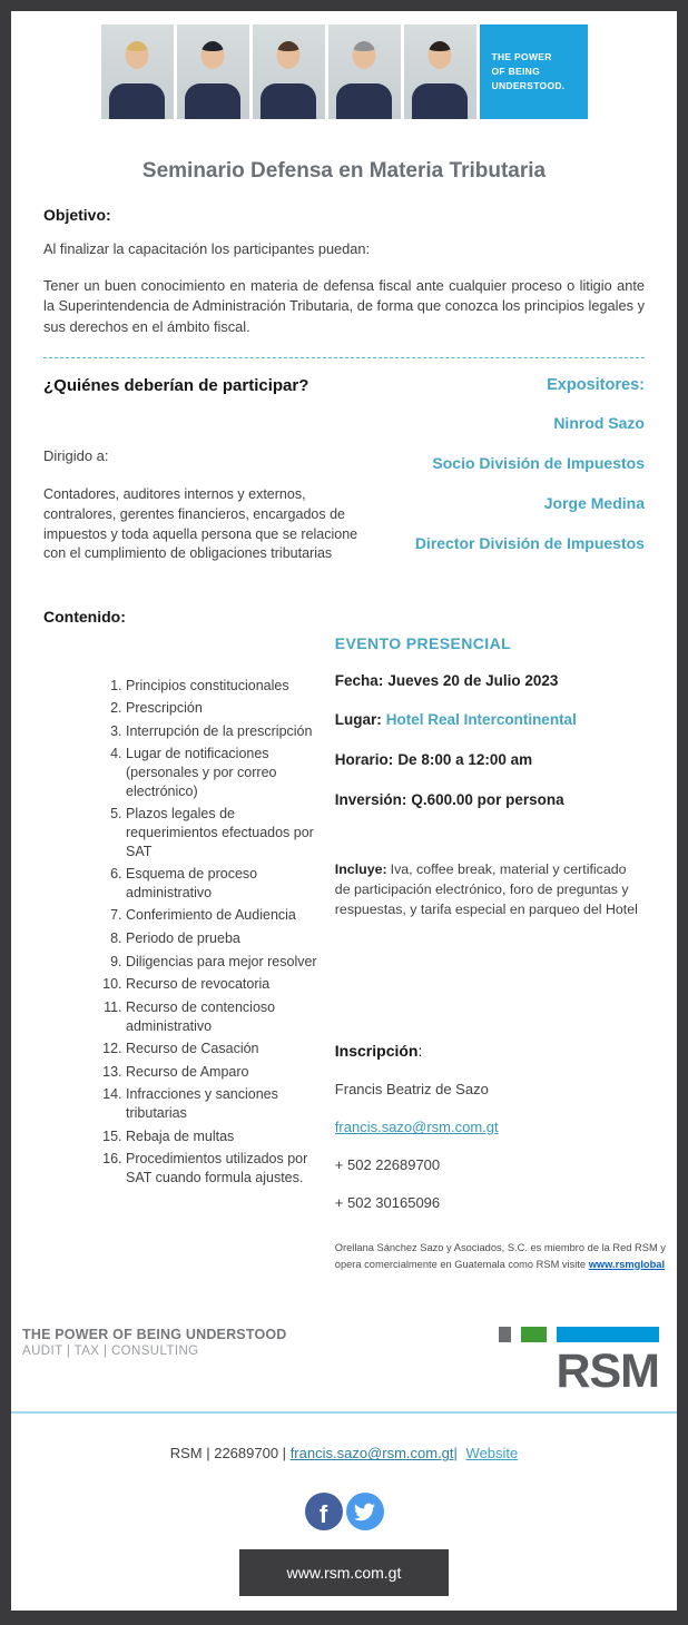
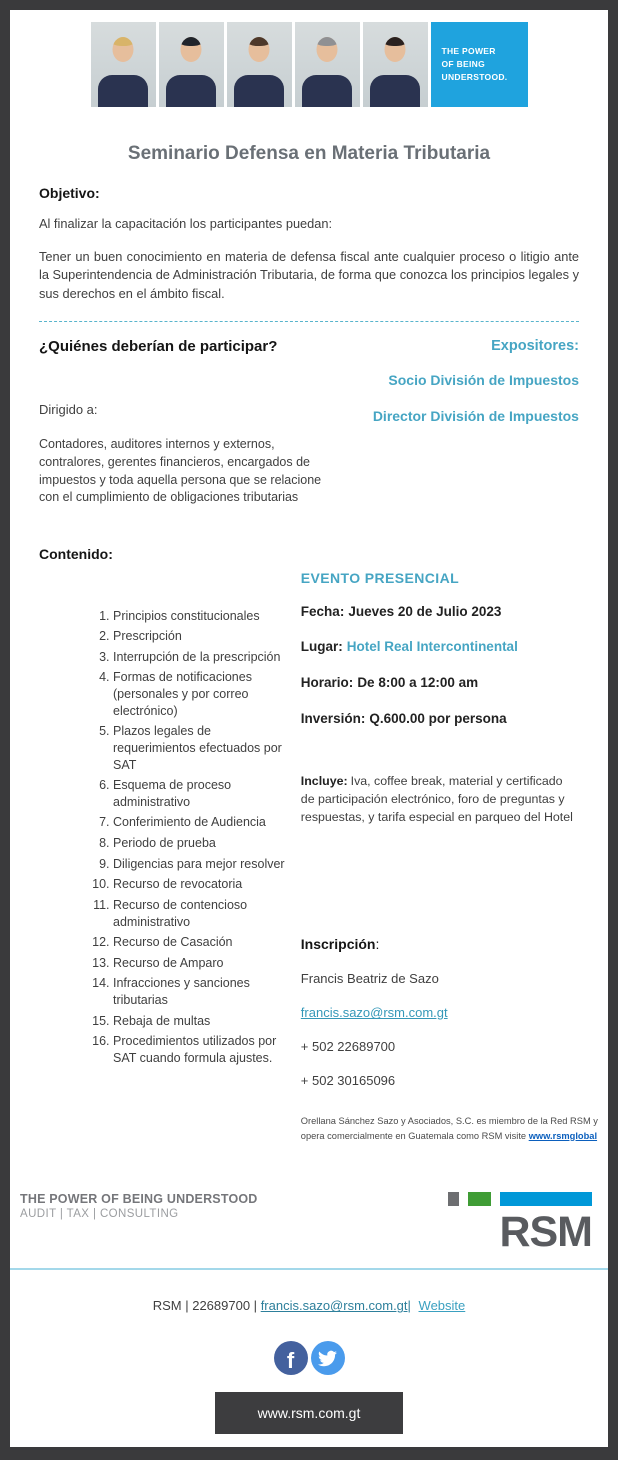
  THE POWER OF BEING UNDERSTOOD.
  Seminario Defensa en Materia Tributaria
  Objetivo:
  Al finalizar la capacitación los participantes puedan:
  Tener un buen conocimiento en materia de defensa fiscal ante cualquier proceso o litigio ante la Superintendencia de Administración Tributaria, de forma que conozca los principios legales y sus derechos en el ámbito fiscal.
  ¿Quiénes deberían de participar?
  Dirigido a:
  Contadores, auditores internos y externos, contralores, gerentes financieros, encargados de impuestos y toda aquella persona que se relacione con el cumplimiento de obligaciones tributarias
  Expositores:
- Ninrod Sazo
  Socio División de Impuestos
- Jorge Medina
  Director División de Impuestos
  Contenido:
  Principios constitucionales
  Prescripción
  Interrupción de la prescripción
- Lugar de notificaciones (personales y por correo electrónico)
+ Formas de notificaciones (personales y por correo electrónico)
  Plazos legales de requerimientos efectuados por SAT
  Esquema de proceso administrativo
  Conferimiento de Audiencia
  Periodo de prueba
  Diligencias para mejor resolver
  Recurso de revocatoria
  Recurso de contencioso administrativo
  Recurso de Casación
  Recurso de Amparo
  Infracciones y sanciones tributarias
  Rebaja de multas
  Procedimientos utilizados por SAT cuando formula ajustes.
  EVENTO PRESENCIAL
  Fecha: Jueves 20 de Julio 2023
  Lugar: Hotel Real Intercontinental
  Horario: De 8:00 a 12:00 am
  Inversión: Q.600.00 por persona
  Incluye: Iva, coffee break, material y certificado de participación electrónico, foro de preguntas y respuestas, y tarifa especial en parqueo del Hotel
  Inscripción:
  Francis Beatriz de Sazo
  francis.sazo@rsm.com.gt
  + 502 22689700
  + 502 30165096
  Orellana Sánchez Sazo y Asociados, S.C. es miembro de la Red RSM y opera comercialmente en Guatemala como RSM visite www.rsmglobal
  THE POWER OF BEING UNDERSTOOD
  AUDIT | TAX | CONSULTING
  RSM
  RSM | 22689700 | francis.sazo@rsm.com.gt| Website
  f
  www.rsm.com.gt
